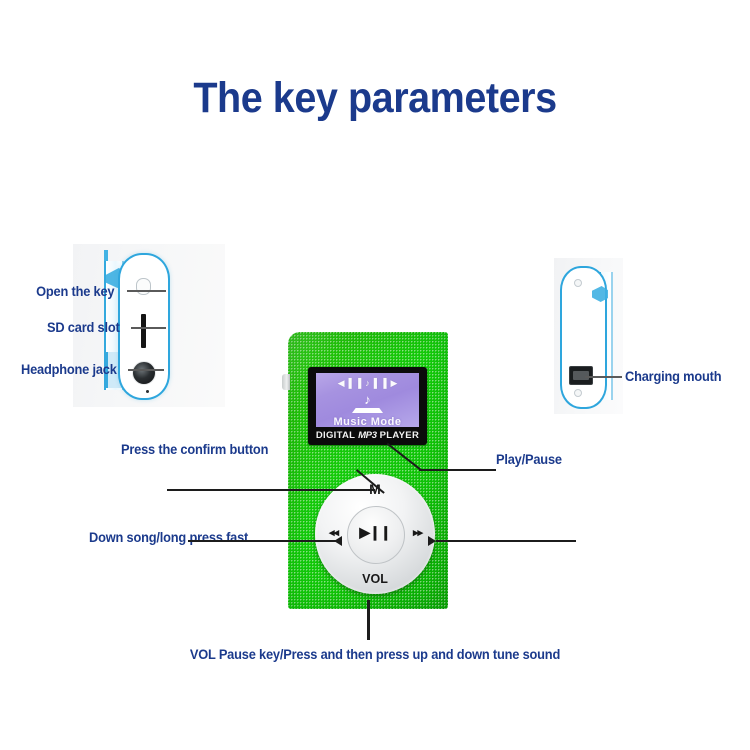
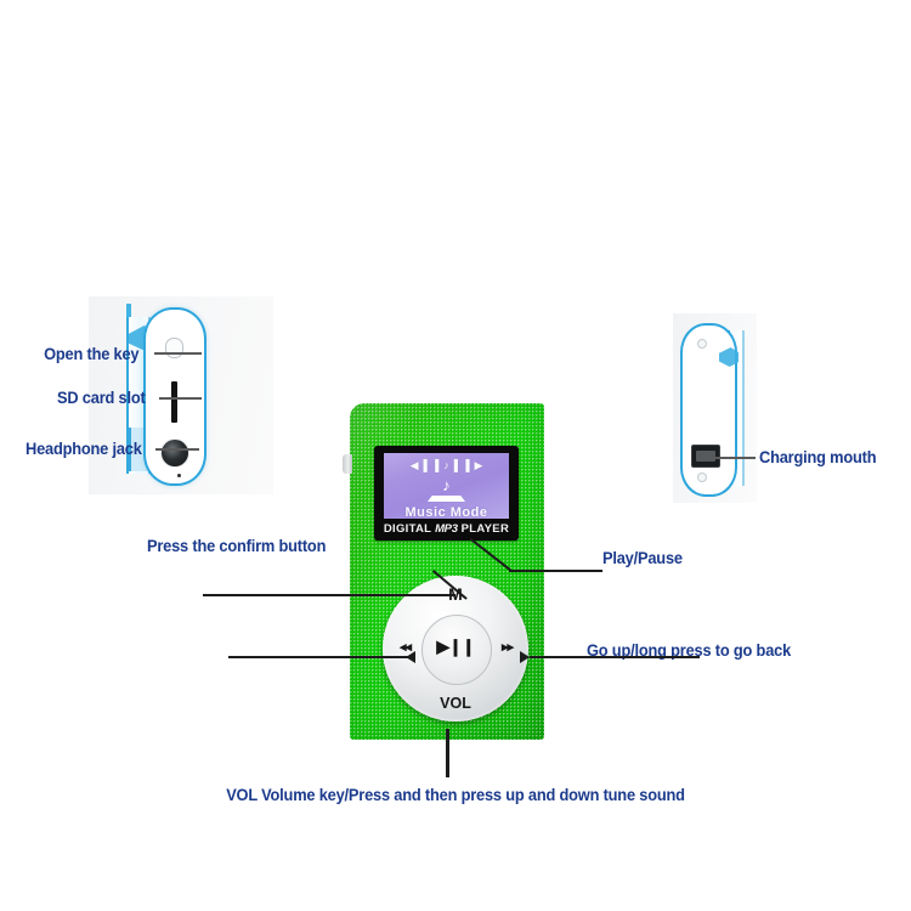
- The key parameters
  Open the key
  SD card slot
  Headphone jack
  Charging mouth
  ◀
  ▌▐
  ♪
  ▌▐
  ▶
  ♪
  Music Mode
  DIGITAL MP3 PLAYER
  VOL
  ◂◂
  ▸▸
  ▶❙❙
  Press the confirm button
- Down song/long press fast
  Play/Pause
+ Go up/long press to go back
- VOL Pause key/Press and then press up and down tune sound
+ VOL Volume key/Press and then press up and down tune sound
